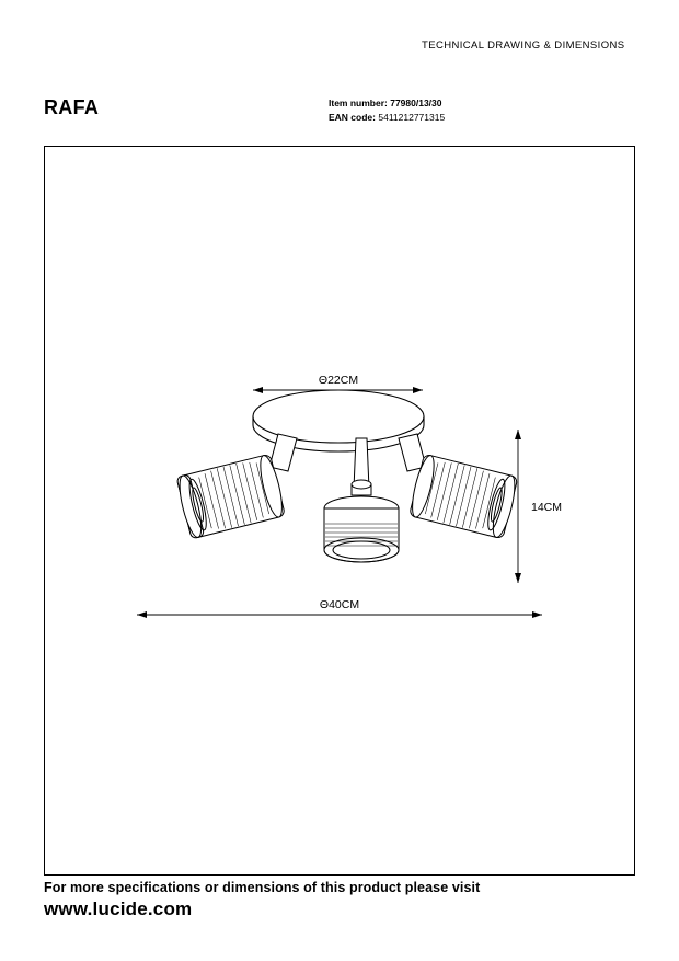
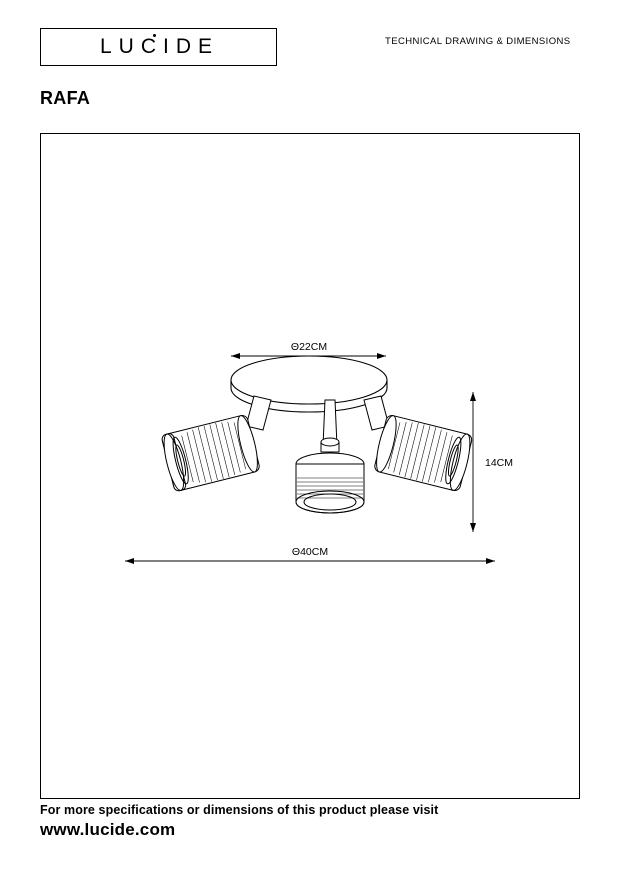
+ LUCIDE
  TECHNICAL DRAWING & DIMENSIONS
  RAFA
- Item number: 77980/13/30
- EAN code: 5411212771315
  Θ22CM
  14CM
  Θ40CM
  For more specifications or dimensions of this product please visit
  www.lucide.com
